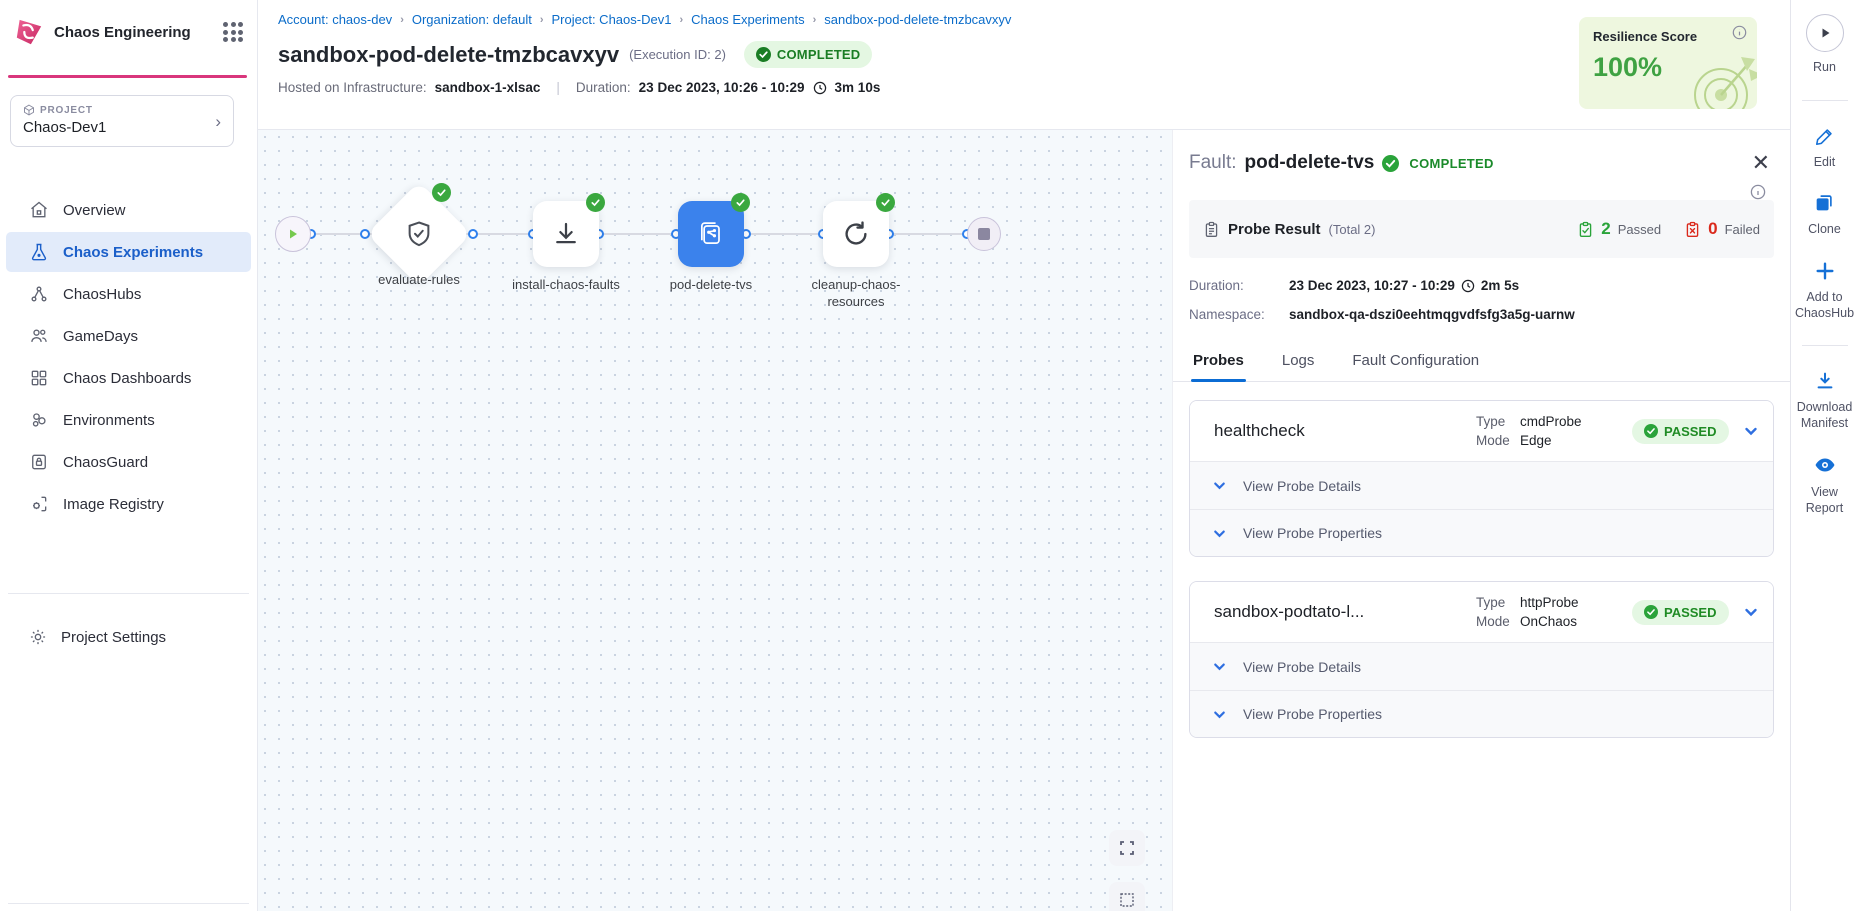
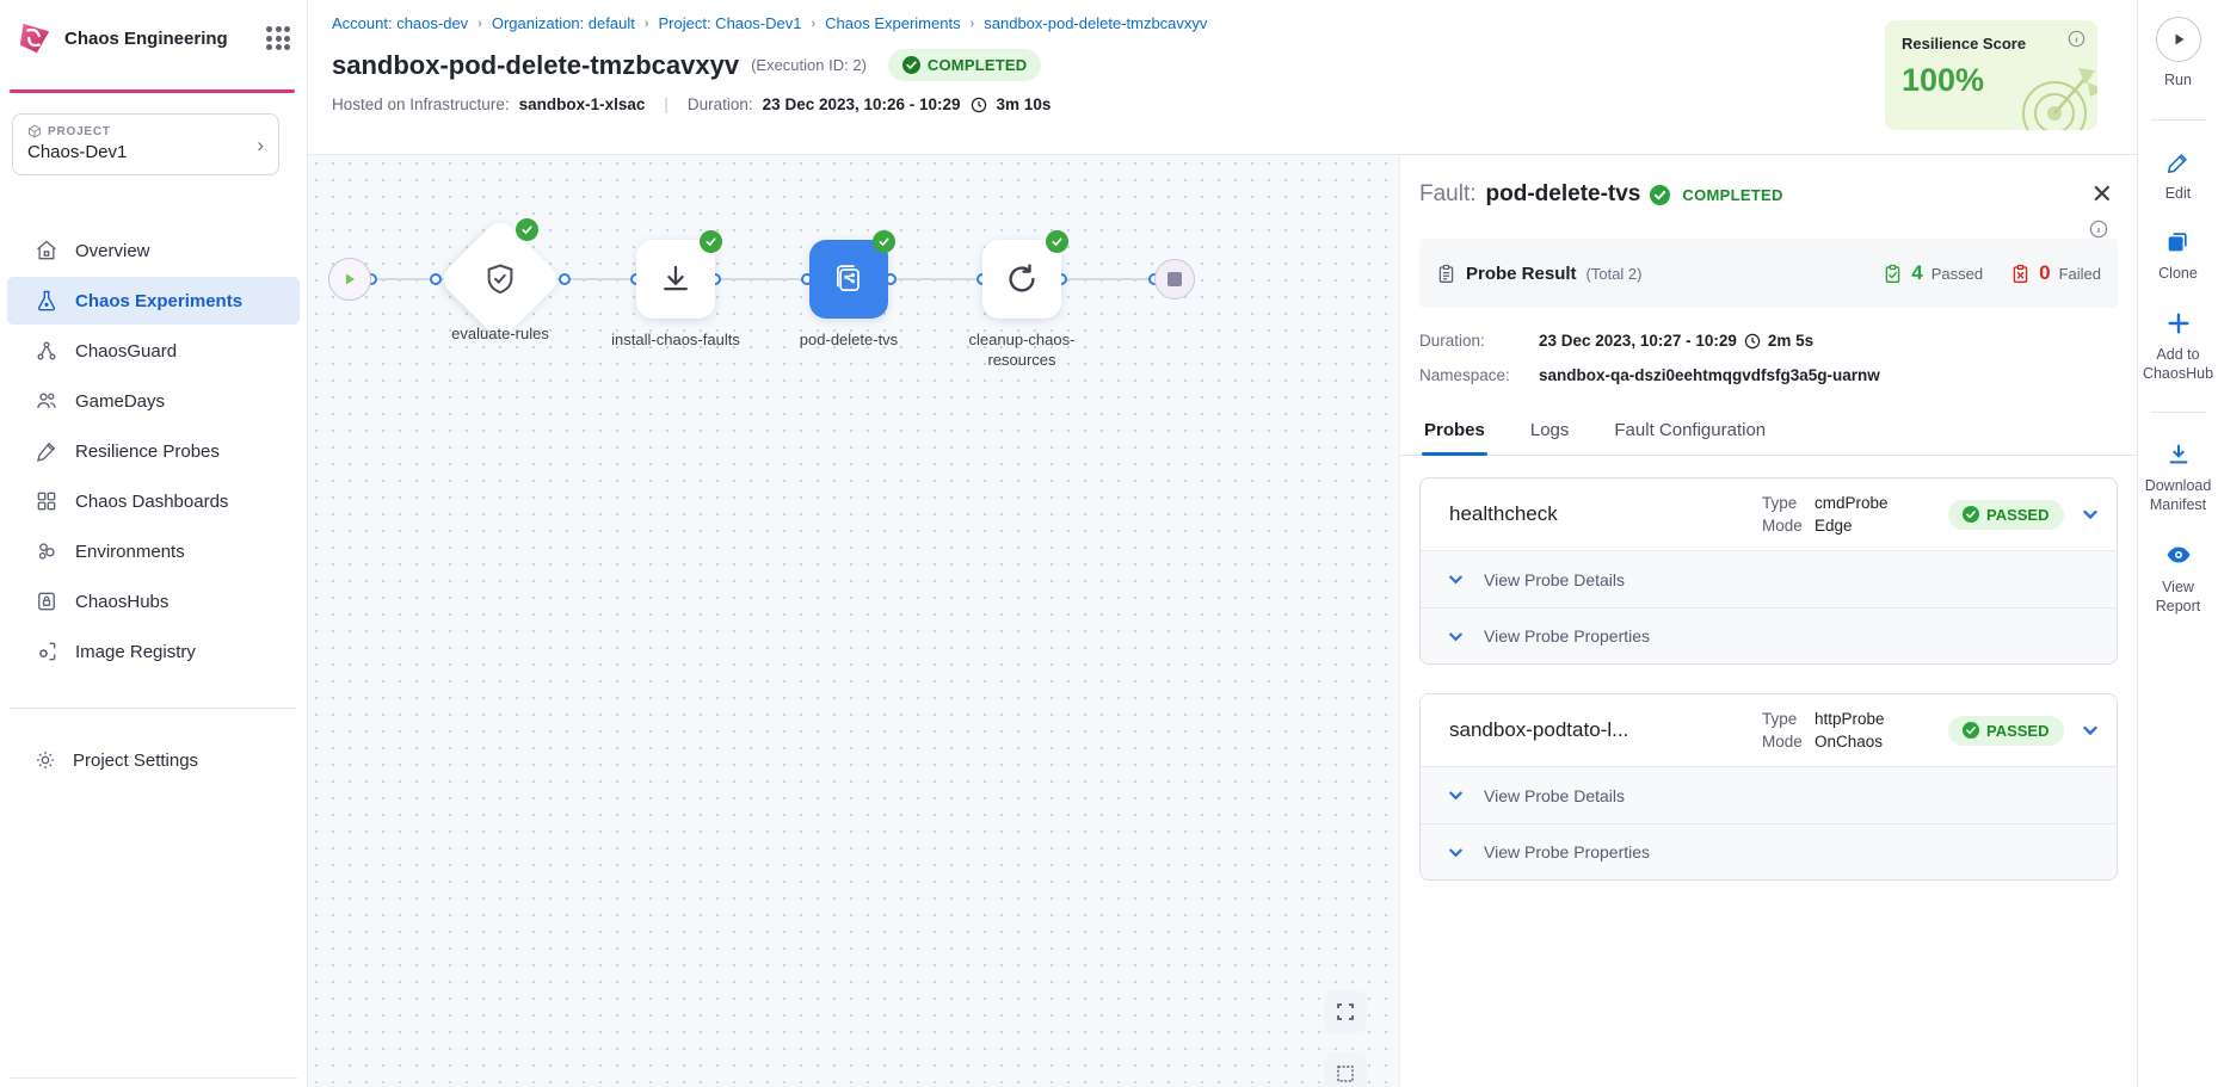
  Chaos Engineering
  PROJECT
  Chaos-Dev1
  ›
  Overview
  Chaos Experiments
- ChaosHubs
+ ChaosGuard
  GameDays
+ Resilience Probes
  Chaos Dashboards
  Environments
- ChaosGuard
+ ChaosHubs
  Image Registry
  Project Settings
  Account: chaos-dev
  ›
  Organization: default
  ›
  Project: Chaos-Dev1
  ›
  Chaos Experiments
  ›
  sandbox-pod-delete-tmzbcavxyv
  sandbox-pod-delete-tmzbcavxyv
  (Execution ID: 2)
  COMPLETED
  Hosted on Infrastructure:
  sandbox-1-xlsac
  |
  Duration:
  23 Dec 2023, 10:26 - 10:29
  3m 10s
  Resilience Score
  100%
  evaluate-rules
  install-chaos-faults
  pod-delete-tvs
  cleanup-chaos-resources
  Fault:
  pod-delete-tvs
  COMPLETED
  ✕
  Probe Result
  (Total 2)
- 2
+ 4
  Passed
  0
  Failed
  Duration:
  23 Dec 2023, 10:27 - 10:29
  2m 5s
  Namespace:
  sandbox-qa-dszi0eehtmqgvdfsfg3a5g-uarnw
  Probes
  Logs
  Fault Configuration
  healthcheck
  Type
  cmdProbe
  Mode
  Edge
  PASSED
  View Probe Details
  View Probe Properties
  sandbox-podtato-l...
  Type
  httpProbe
  Mode
  OnChaos
  PASSED
  View Probe Details
  View Probe Properties
  Run
  Edit
  Clone
  Add to ChaosHub
  Download Manifest
  View Report
